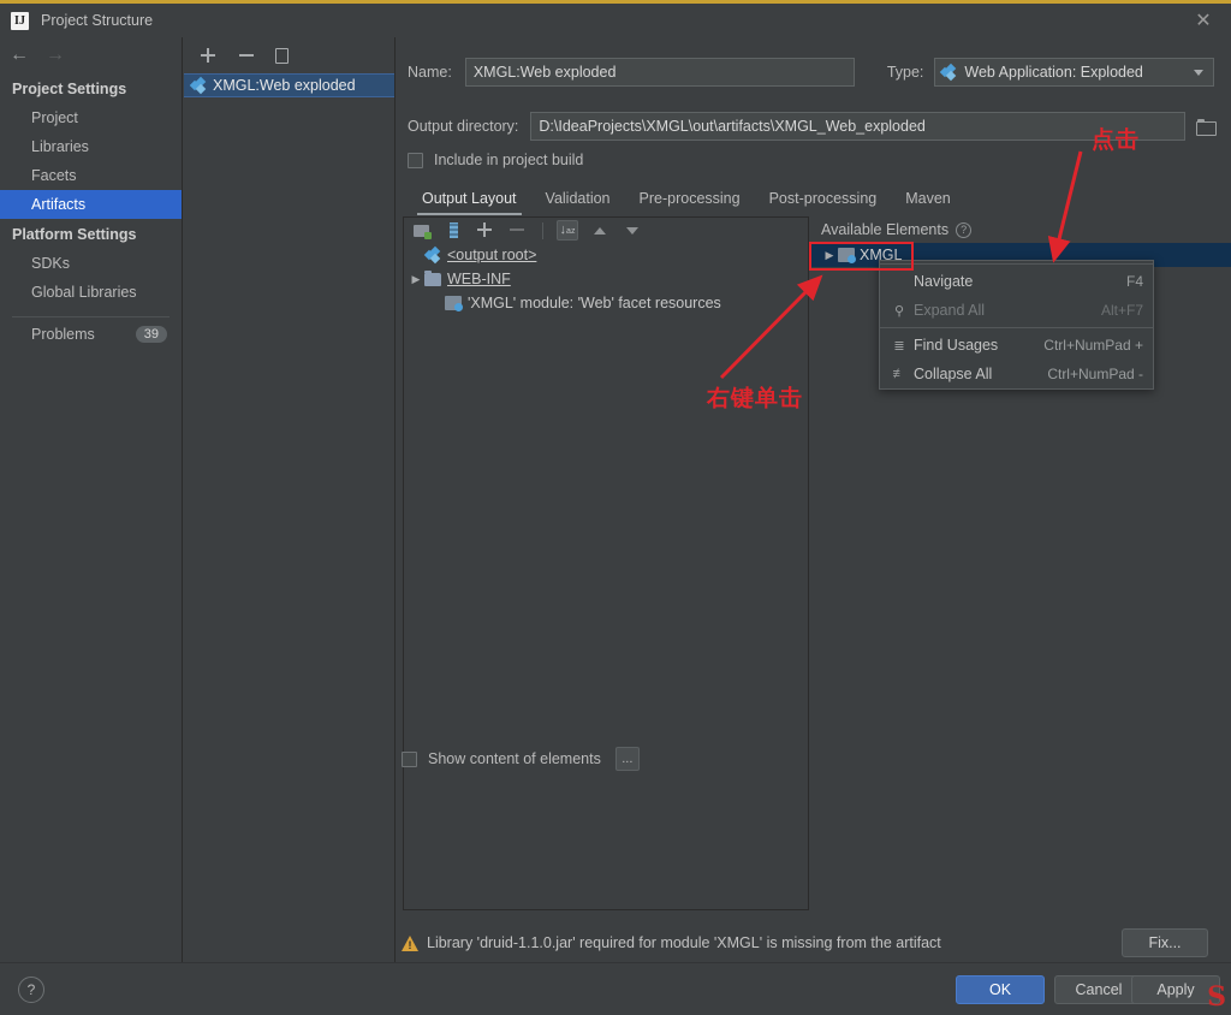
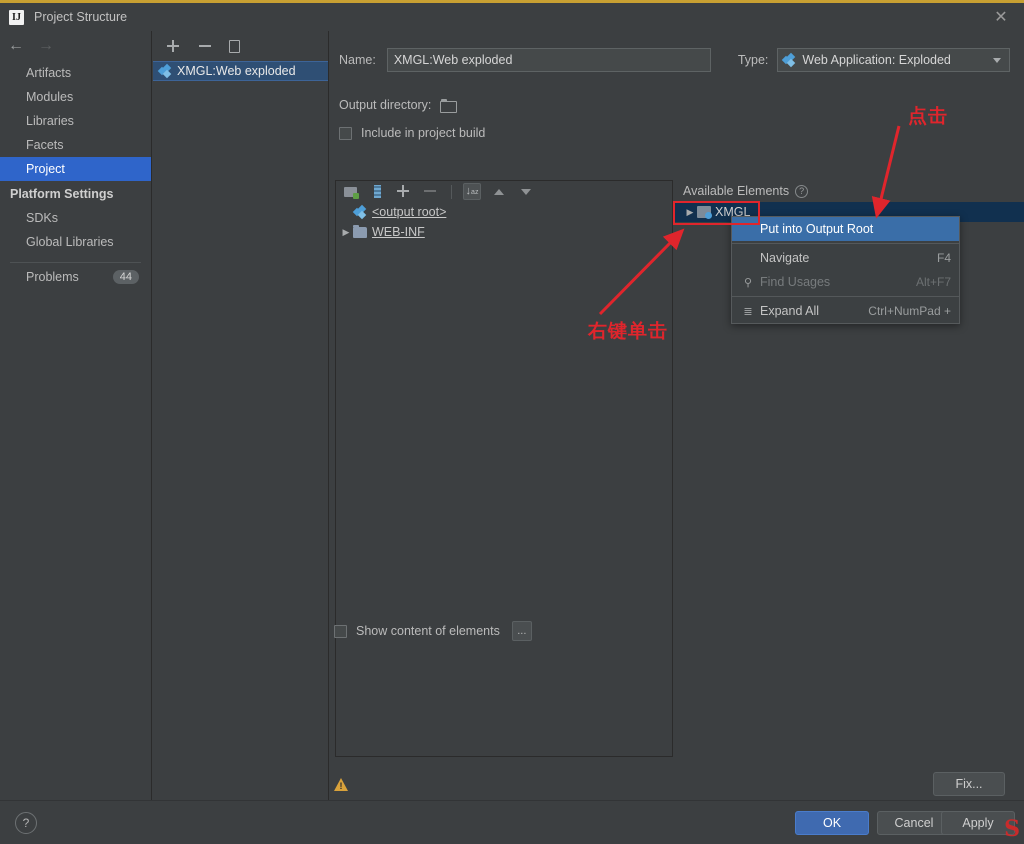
  IJ
  Project Structure
  ✕
  ←
  →
- Project Settings
- Project
+ Artifacts
+ Modules
  Libraries
  Facets
- Artifacts
+ Project
  Platform Settings
  SDKs
  Global Libraries
  Problems
- 39
+ 44
  XMGL:Web exploded
  Name:
  XMGL:Web exploded
  Type:
  Web Application: Exploded
  Output directory:
- D:\IdeaProjects\XMGL\out\artifacts\XMGL_Web_exploded
  Include in project build
- Output Layout
- Validation
- Pre-processing
- Post-processing
- Maven
  <output root>
  ▶
  WEB-INF
- 'XMGL' module: 'Web' facet resources
  Available Elements
  ?
  ▶
  XMGL
  Show content of elements
  ...
+ Put into Output Root
  Navigate
  F4
  ⚲
- Expand All
+ Find Usages
  Alt+F7
  ≣
- Find Usages
+ Expand All
  Ctrl+NumPad +
- ≢
- Collapse All
- Ctrl+NumPad -
- Library 'druid-1.1.0.jar' required for module 'XMGL' is missing from the artifact
  Fix...
  ?
  OK
  Cancel
  Apply
  点击
  右键单击
  S
